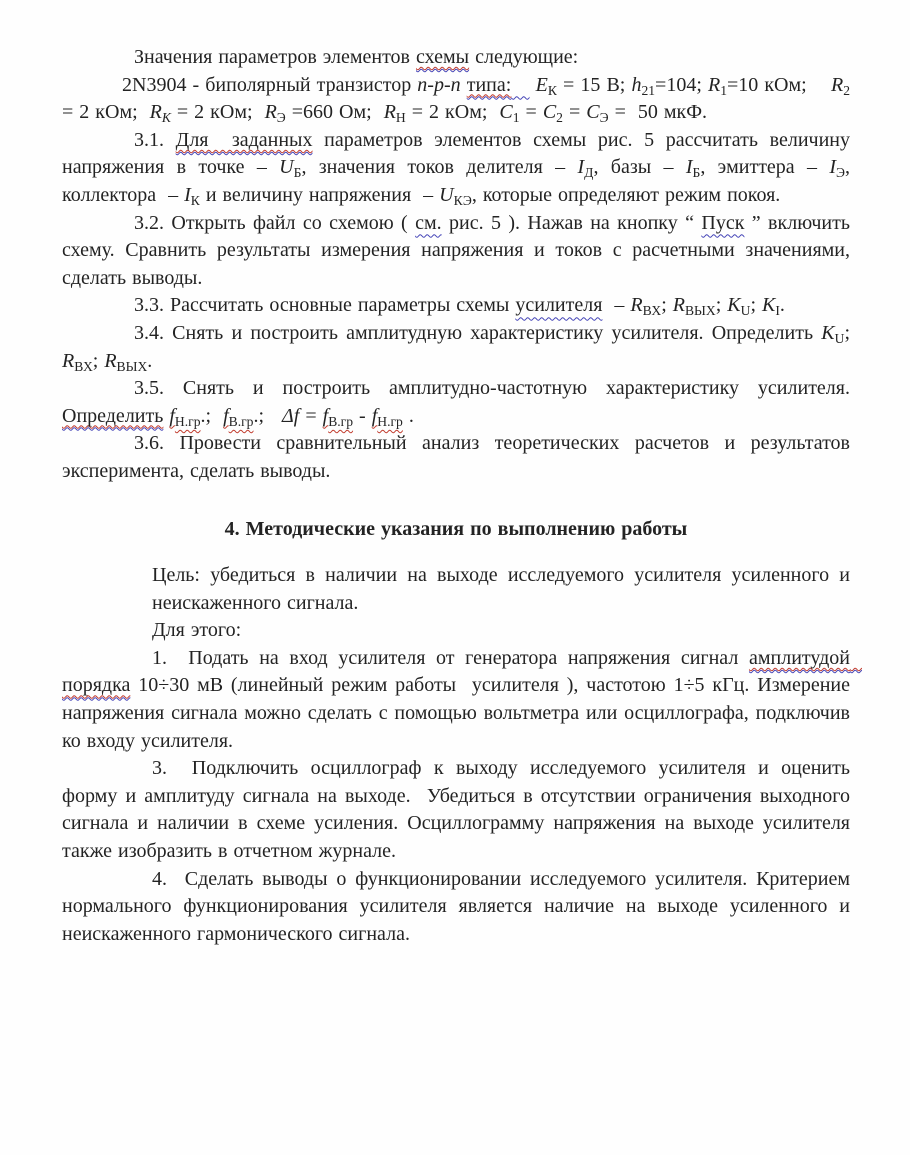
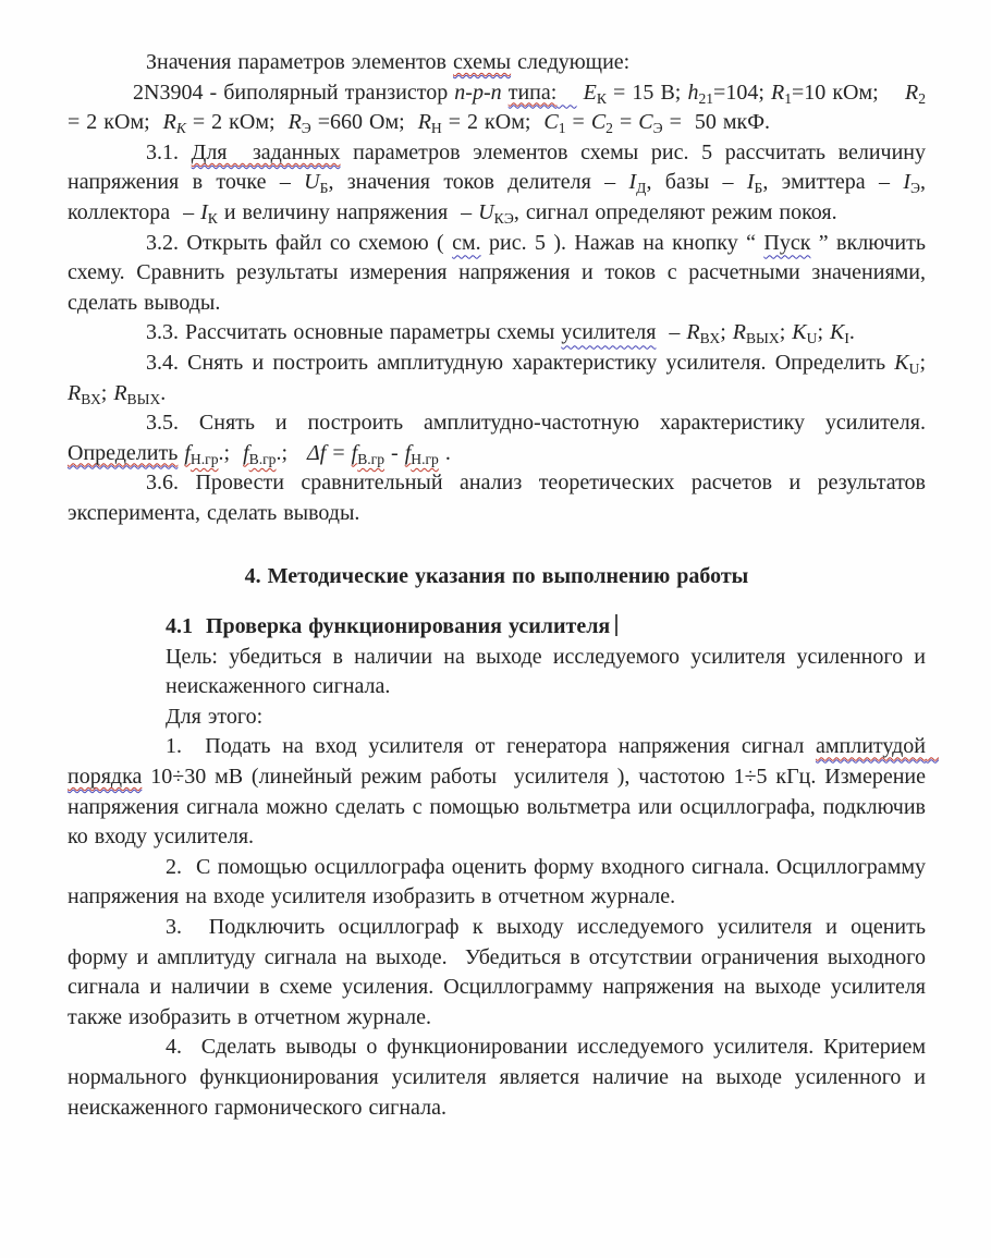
  Значения параметров элементов схемы следующие:
  2N3904 - биполярный транзистор n-p-n типа: EК = 15 В; h21=104; R1=10 кОм; R2 = 2 кОм; RК = 2 кОм; RЭ =660 Ом; RН = 2 кОм; C1 = C2 = CЭ = 50 мкФ.
- 3.1. Для заданных параметров элементов схемы рис. 5 рассчитать величину напряжения в точке – UБ, значения токов делителя – IД, базы – IБ, эмиттера – IЭ, коллектора – IК и величину напряжения – UКЭ, которые определяют режим покоя.
+ 3.1. Для заданных параметров элементов схемы рис. 5 рассчитать величину напряжения в точке – UБ, значения токов делителя – IД, базы – IБ, эмиттера – IЭ, коллектора – IК и величину напряжения – UКЭ, сигнал определяют режим покоя.
  3.2. Открыть файл со схемою ( см. рис. 5 ). Нажав на кнопку “ Пуск ” включить схему. Сравнить результаты измерения напряжения и токов с расчетными значениями, сделать выводы.
  3.3. Рассчитать основные параметры схемы усилителя – RВХ; RВЫХ; KU; KI.
  3.4. Снять и построить амплитудную характеристику усилителя. Определить KU; RВХ; RВЫХ.
  3.5. Снять и построить амплитудно-частотную характеристику усилителя. Определить fН.гр.; fВ.гр.; Δf = fВ.гр - fН.гр .
  3.6. Провести сравнительный анализ теоретических расчетов и результатов эксперимента, сделать выводы.
  4. Методические указания по выполнению работы
+ 4.1 Проверка функционирования усилителя
  Цель: убедиться в наличии на выходе исследуемого усилителя усиленного и неискаженного сигнала.
  Для этого:
  1. Подать на вход усилителя от генератора напряжения сигнал амплитудой порядка 10÷30 мВ (линейный режим работы усилителя ), частотою 1÷5 кГц. Измерение напряжения сигнала можно сделать с помощью вольтметра или осциллографа, подключив ко входу усилителя.
+ 2. С помощью осциллографа оценить форму входного сигнала. Осциллограмму напряжения на входе усилителя изобразить в отчетном журнале.
  3. Подключить осциллограф к выходу исследуемого усилителя и оценить форму и амплитуду сигнала на выходе. Убедиться в отсутствии ограничения выходного сигнала и наличии в схеме усиления. Осциллограмму напряжения на выходе усилителя также изобразить в отчетном журнале.
  4. Сделать выводы о функционировании исследуемого усилителя. Критерием нормального функционирования усилителя является наличие на выходе усиленного и неискаженного гармонического сигнала.
